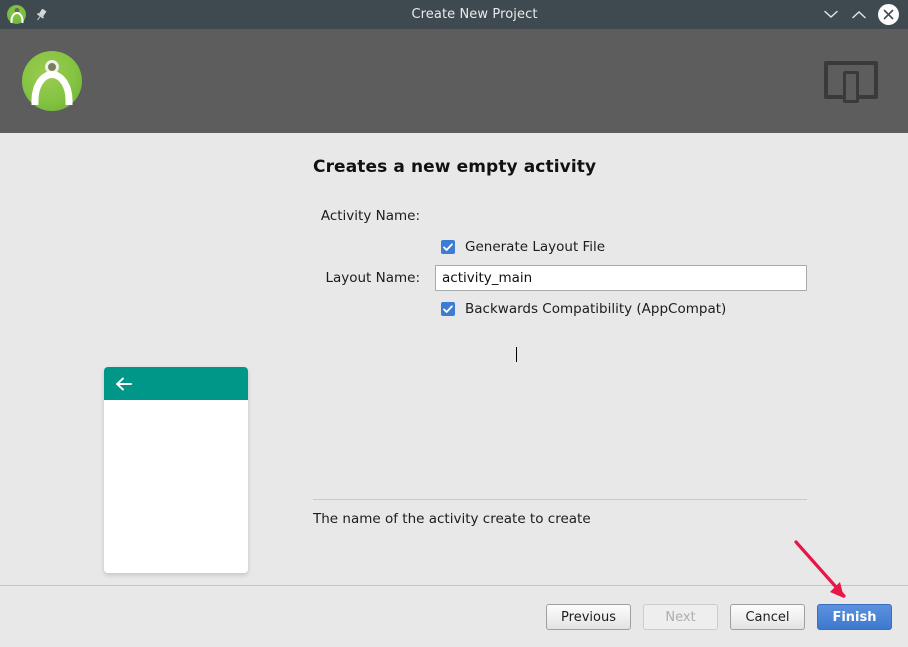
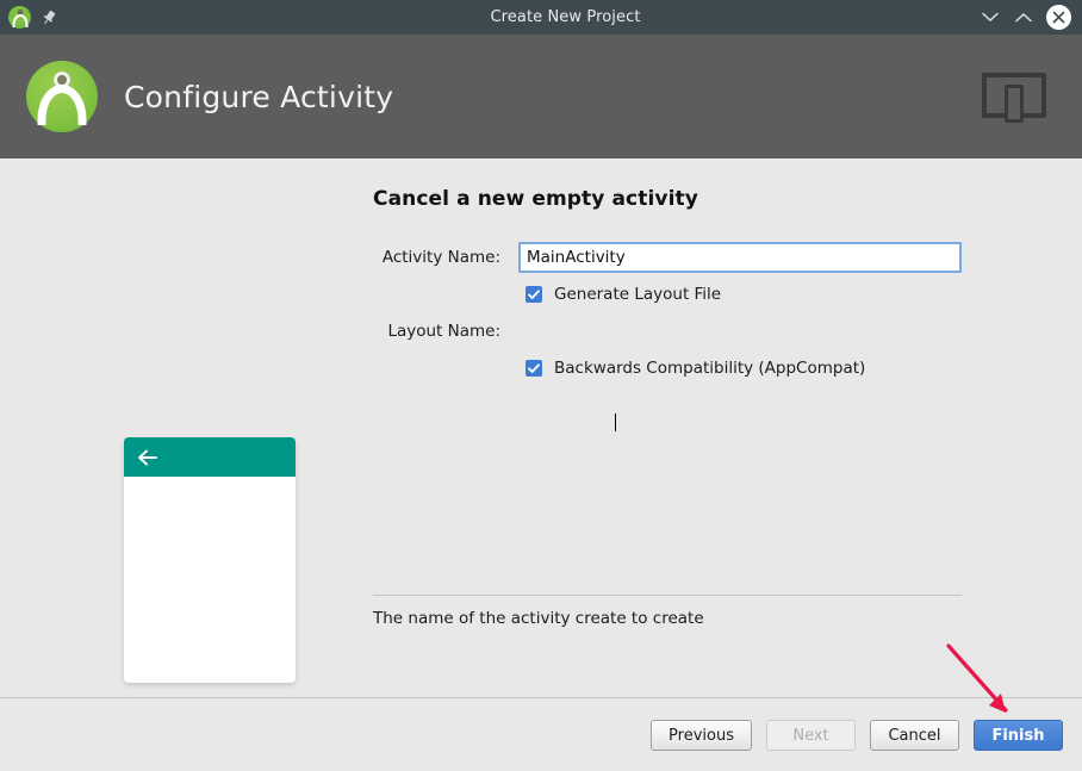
  Create New Project
+ Configure Activity
- Creates a new empty activity
+ Cancel a new empty activity
  Activity Name:
+ MainActivity
  Generate Layout File
  Layout Name:
- activity_main
  Backwards Compatibility (AppCompat)
  The name of the activity create to create
  Previous
  Next
  Cancel
  Finish
